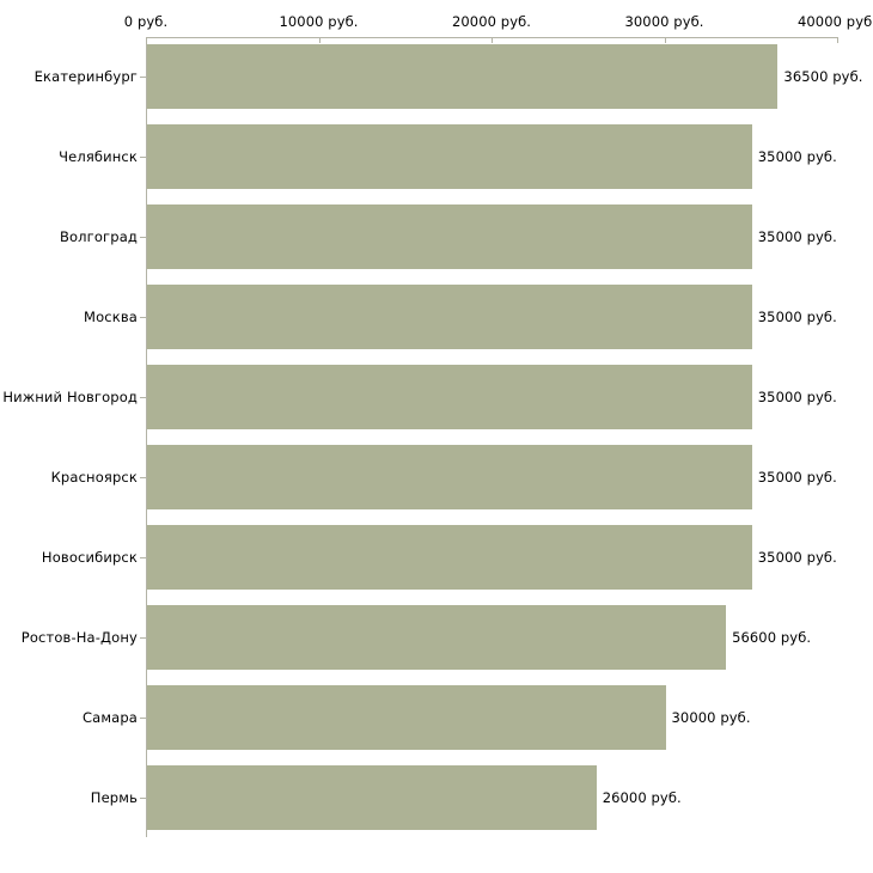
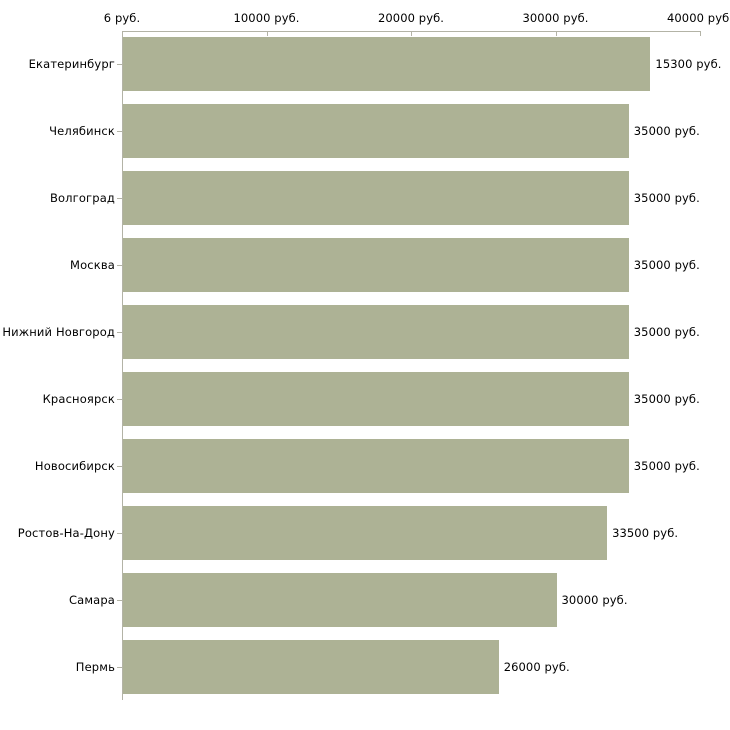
- 0 руб.
+ 6 руб.
  10000 руб.
  20000 руб.
  30000 руб.
  40000 руб
  Екатеринбург
  Челябинск
  Волгоград
  Москва
  Нижний Новгород
  Красноярск
  Новосибирск
  Ростов-На-Дону
  Самара
  Пермь
- 36500 руб.
+ 15300 руб.
  35000 руб.
  35000 руб.
  35000 руб.
  35000 руб.
  35000 руб.
  35000 руб.
- 56600 руб.
+ 33500 руб.
  30000 руб.
  26000 руб.
